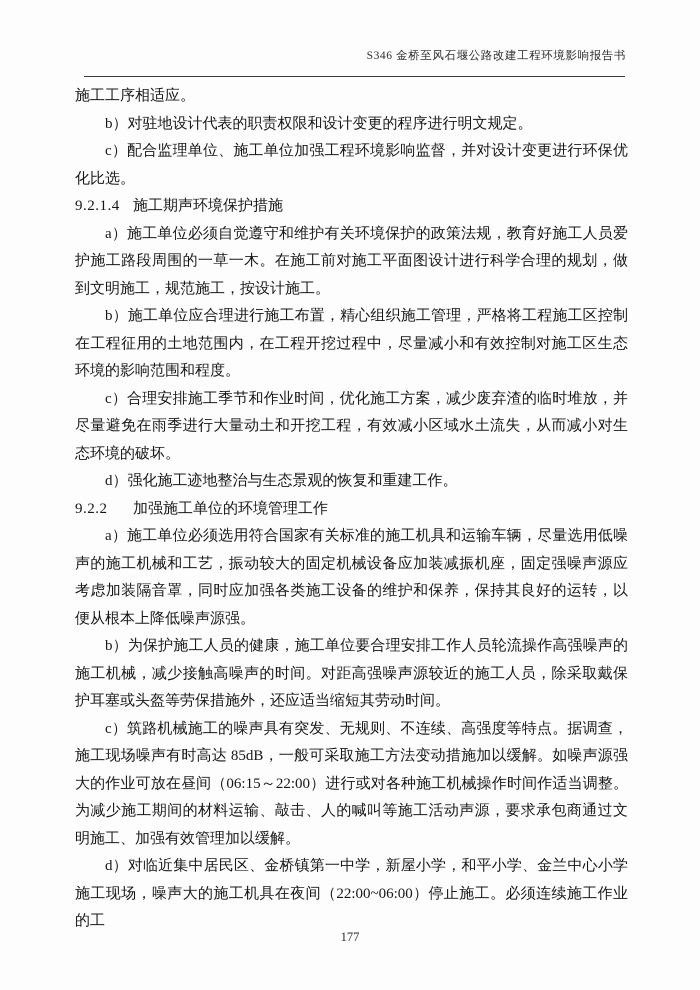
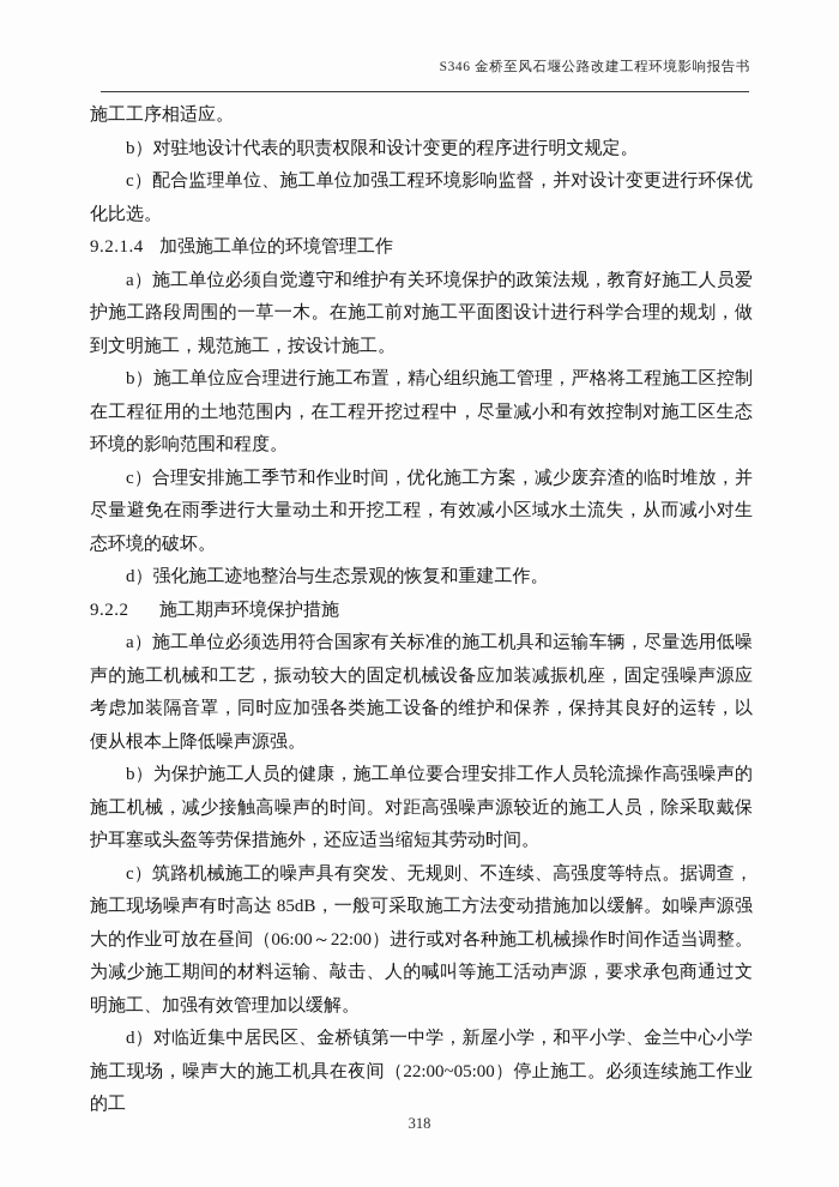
  S346 金桥至风石堰公路改建工程环境影响报告书
  施工工序相适应。
  b）对驻地设计代表的职责权限和设计变更的程序进行明文规定。
  c）配合监理单位、施工单位加强工程环境影响监督，并对设计变更进行环保优化比选。
- 9.2.1.4 施工期声环境保护措施
+ 9.2.1.4 加强施工单位的环境管理工作
  a）施工单位必须自觉遵守和维护有关环境保护的政策法规，教育好施工人员爱护施工路段周围的一草一木。在施工前对施工平面图设计进行科学合理的规划，做到文明施工，规范施工，按设计施工。
  b）施工单位应合理进行施工布置，精心组织施工管理，严格将工程施工区控制在工程征用的土地范围内，在工程开挖过程中，尽量减小和有效控制对施工区生态环境的影响范围和程度。
  c）合理安排施工季节和作业时间，优化施工方案，减少废弃渣的临时堆放，并尽量避免在雨季进行大量动土和开挖工程，有效减小区域水土流失，从而减小对生态环境的破坏。
  d）强化施工迹地整治与生态景观的恢复和重建工作。
- 9.2.2 加强施工单位的环境管理工作
+ 9.2.2 施工期声环境保护措施
  a）施工单位必须选用符合国家有关标准的施工机具和运输车辆，尽量选用低噪声的施工机械和工艺，振动较大的固定机械设备应加装减振机座，固定强噪声源应考虑加装隔音罩，同时应加强各类施工设备的维护和保养，保持其良好的运转，以便从根本上降低噪声源强。
  b）为保护施工人员的健康，施工单位要合理安排工作人员轮流操作高强噪声的施工机械，减少接触高噪声的时间。对距高强噪声源较近的施工人员，除采取戴保护耳塞或头盔等劳保措施外，还应适当缩短其劳动时间。
- c）筑路机械施工的噪声具有突发、无规则、不连续、高强度等特点。据调查，施工现场噪声有时高达 85dB，一般可采取施工方法变动措施加以缓解。如噪声源强大的作业可放在昼间（06:15～22:00）进行或对各种施工机械操作时间作适当调整。为减少施工期间的材料运输、敲击、人的喊叫等施工活动声源，要求承包商通过文明施工、加强有效管理加以缓解。
+ c）筑路机械施工的噪声具有突发、无规则、不连续、高强度等特点。据调查，施工现场噪声有时高达 85dB，一般可采取施工方法变动措施加以缓解。如噪声源强大的作业可放在昼间（06:00～22:00）进行或对各种施工机械操作时间作适当调整。为减少施工期间的材料运输、敲击、人的喊叫等施工活动声源，要求承包商通过文明施工、加强有效管理加以缓解。
- d）对临近集中居民区、金桥镇第一中学，新屋小学，和平小学、金兰中心小学施工现场，噪声大的施工机具在夜间（22:00~06:00）停止施工。必须连续施工作业的工
+ d）对临近集中居民区、金桥镇第一中学，新屋小学，和平小学、金兰中心小学施工现场，噪声大的施工机具在夜间（22:00~05:00）停止施工。必须连续施工作业的工
- 177
+ 318
